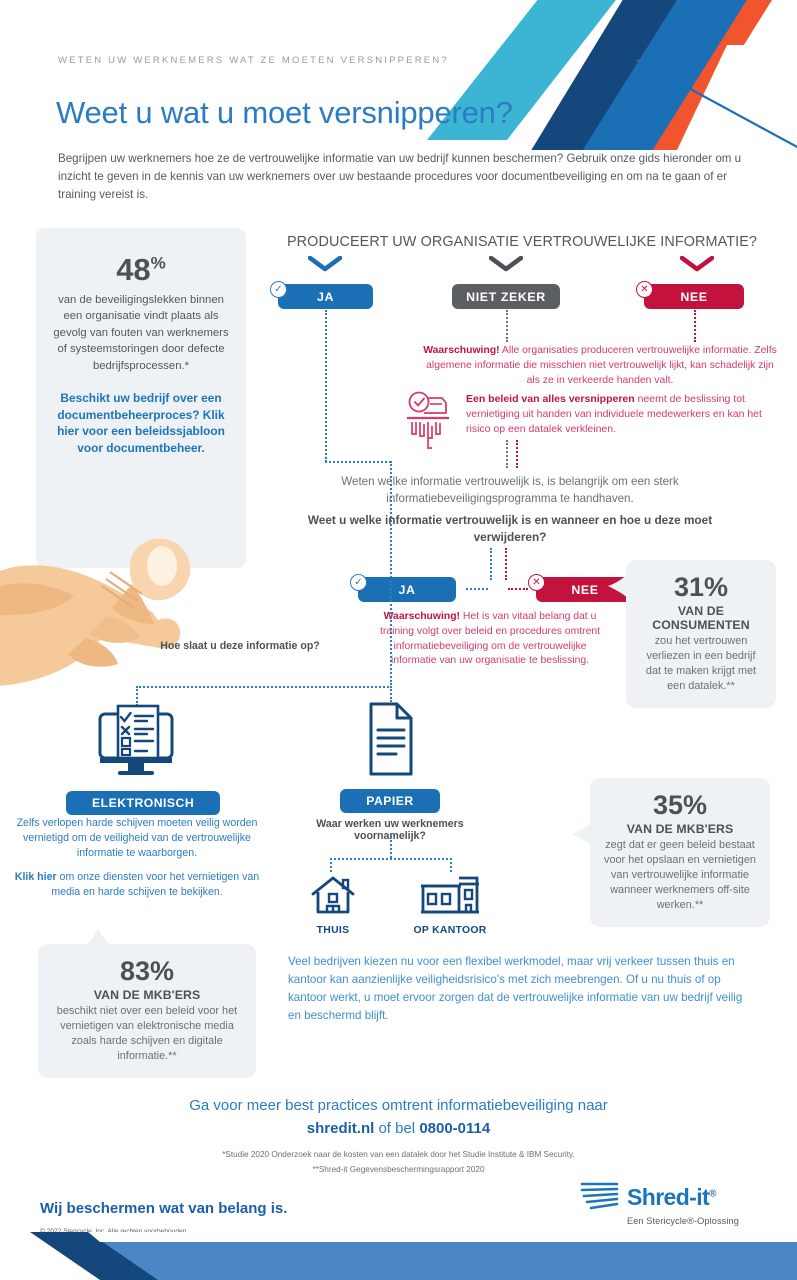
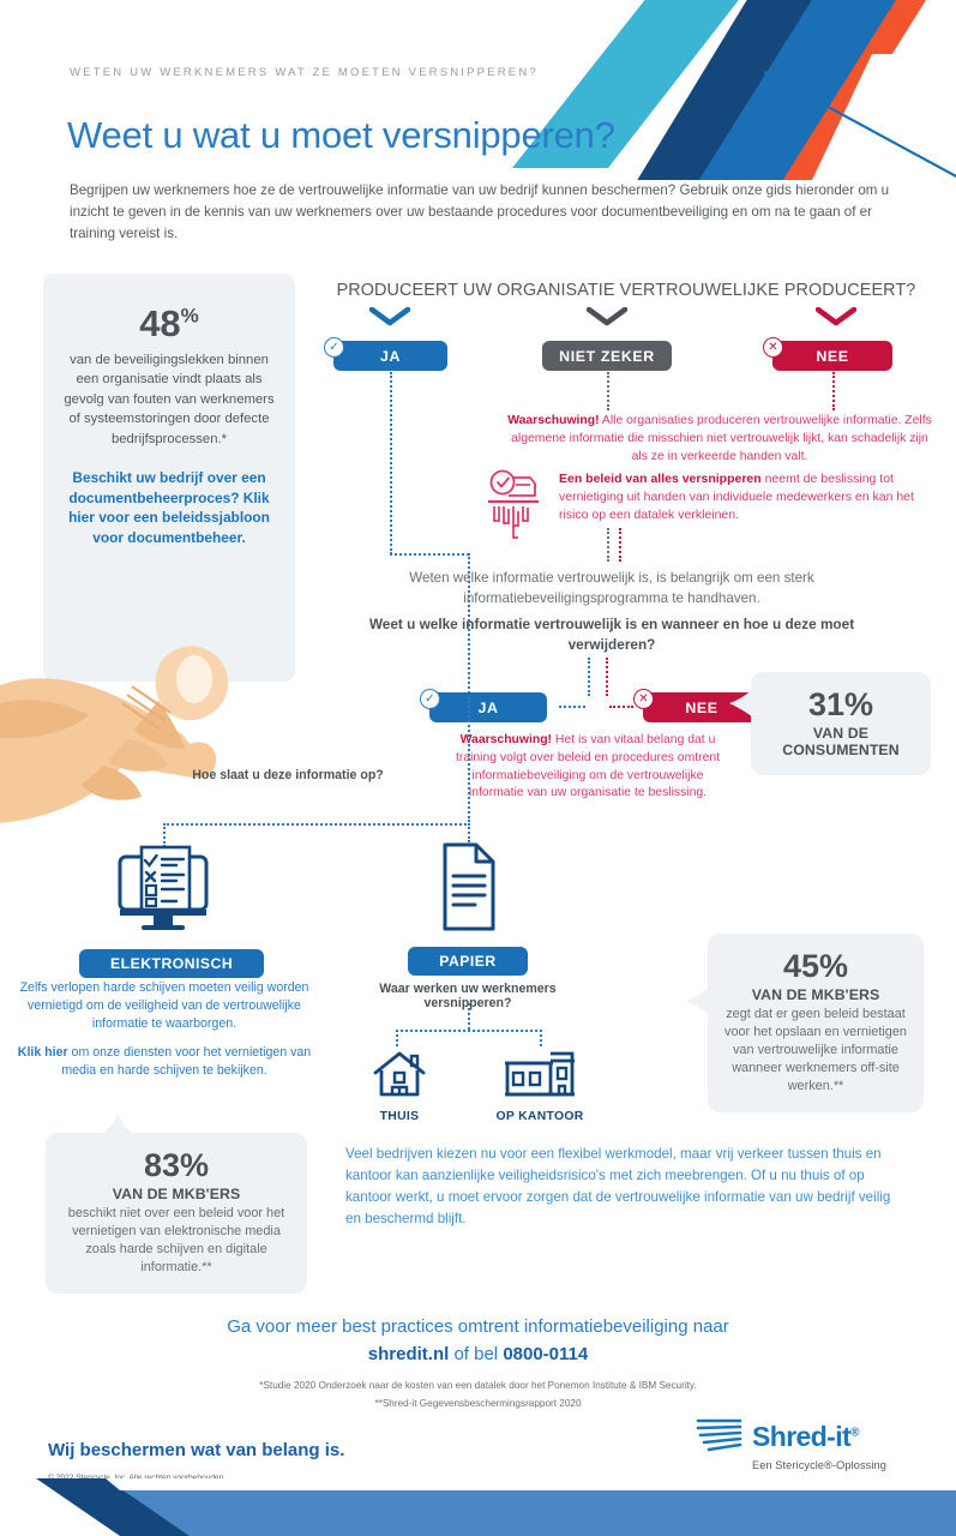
  WETEN UW WERKNEMERS WAT ZE MOETEN VERSNIPPEREN?
  Weet u wat u moet versnipperen?
  Begrijpen uw werknemers hoe ze de vertrouwelijke informatie van uw bedrijf kunnen beschermen? Gebruik onze gids hieronder om u inzicht te geven in de kennis van uw werknemers over uw bestaande procedures voor documentbeveiliging en om na te gaan of er training vereist is.
  48%
  van de beveiligingslekken binnen een organisatie vindt plaats als gevolg van fouten van werknemers of systeemstoringen door defecte bedrijfsprocessen.*
  Beschikt uw bedrijf over een documentbeheerproces? Klik hier voor een beleidssjabloon voor documentbeheer.
- PRODUCEERT UW ORGANISATIE VERTROUWELIJKE INFORMATIE?
+ PRODUCEERT UW ORGANISATIE VERTROUWELIJKE PRODUCEERT?
  JA
  ✓
  NIET ZEKER
  NEE
  ✕
  Waarschuwing! Alle organisaties produceren vertrouwelijke informatie. Zelfs algemene informatie die misschien niet vertrouwelijk lijkt, kan schadelijk zijn als ze in verkeerde handen valt.
  Een beleid van alles versnipperen neemt de beslissing tot vernietiging uit handen van individuele medewerkers en kan het risico op een datalek verkleinen.
  Weten welke informatie vertrouwelijk is, is belangrijk om een sterk informatiebeveiligingsprogramma te handhaven.
  Weet u welke informatie vertrouwelijk is en wanneer en hoe u deze moet verwijderen?
  JA
  ✓
  NEE
  ✕
  Waarschuwing! Het is van vitaal belang dat u training volgt over beleid en procedures omtrent informatiebeveiliging om de vertrouwelijke informatie van uw organisatie te beslissing.
  31%
  VAN DE CONSUMENTEN
- zou het vertrouwen verliezen in een bedrijf dat te maken krijgt met een datalek.**
  Hoe slaat u deze informatie op?
  ELEKTRONISCH
  Zelfs verlopen harde schijven moeten veilig worden vernietigd om de veiligheid van de vertrouwelijke informatie te waarborgen.
  Klik hier om onze diensten voor het vernietigen van media en harde schijven te bekijken.
  PAPIER
- Waar werken uw werknemers voornamelijk?
+ Waar werken uw werknemers versnipperen?
  THUIS
  OP KANTOOR
- 35%
+ 45%
  VAN DE MKB'ERS
  zegt dat er geen beleid bestaat voor het opslaan en vernietigen van vertrouwelijke informatie wanneer werknemers off-site werken.**
  83%
  VAN DE MKB'ERS
  beschikt niet over een beleid voor het vernietigen van elektronische media zoals harde schijven en digitale informatie.**
  Veel bedrijven kiezen nu voor een flexibel werkmodel, maar vrij verkeer tussen thuis en kantoor kan aanzienlijke veiligheidsrisico's met zich meebrengen. Of u nu thuis of op kantoor werkt, u moet ervoor zorgen dat de vertrouwelijke informatie van uw bedrijf veilig en beschermd blijft.
  Ga voor meer best practices omtrent informatiebeveiliging naar
  shredit.nl of bel 0800-0114
- *Studie 2020 Onderzoek naar de kosten van een datalek door het Studie Institute & IBM Security.
+ *Studie 2020 Onderzoek naar de kosten van een datalek door het Ponemon Institute & IBM Security.
  **Shred-it Gegevensbeschermingsrapport 2020
  Wij beschermen wat van belang is.
  Shred-it®
  Een Stericycle®-Oplossing
